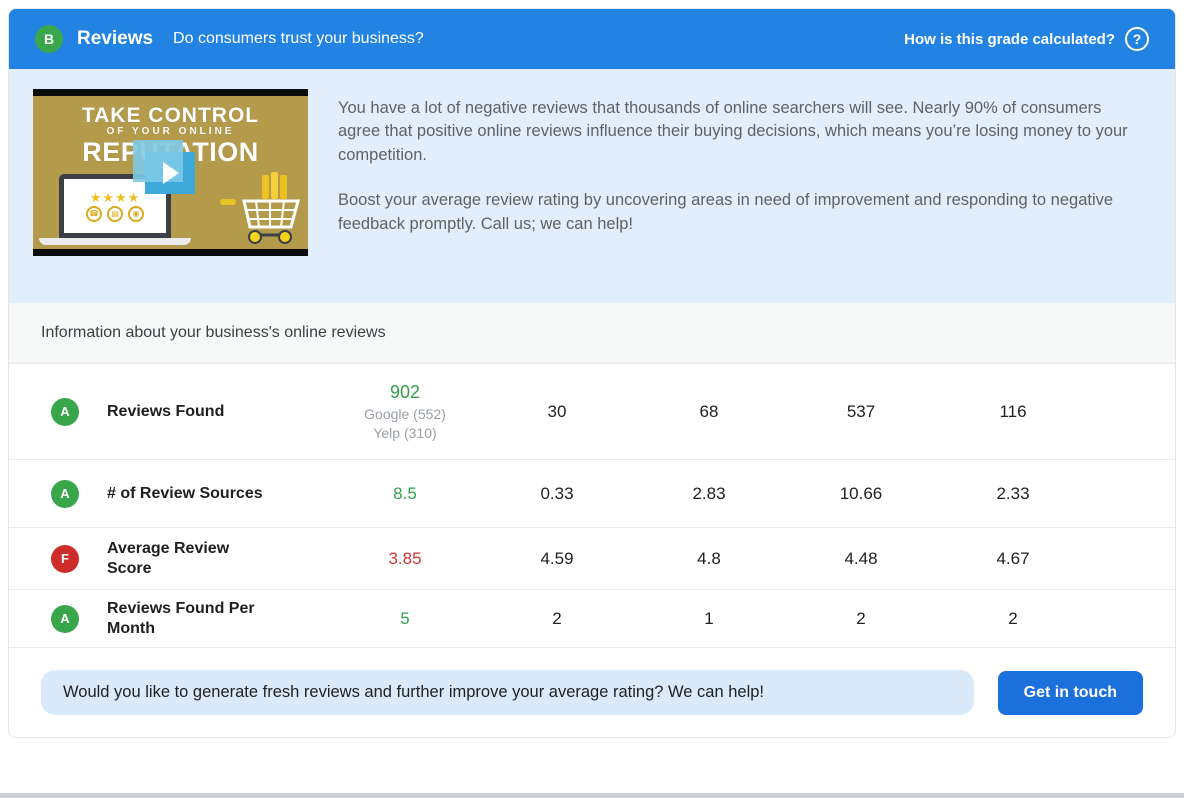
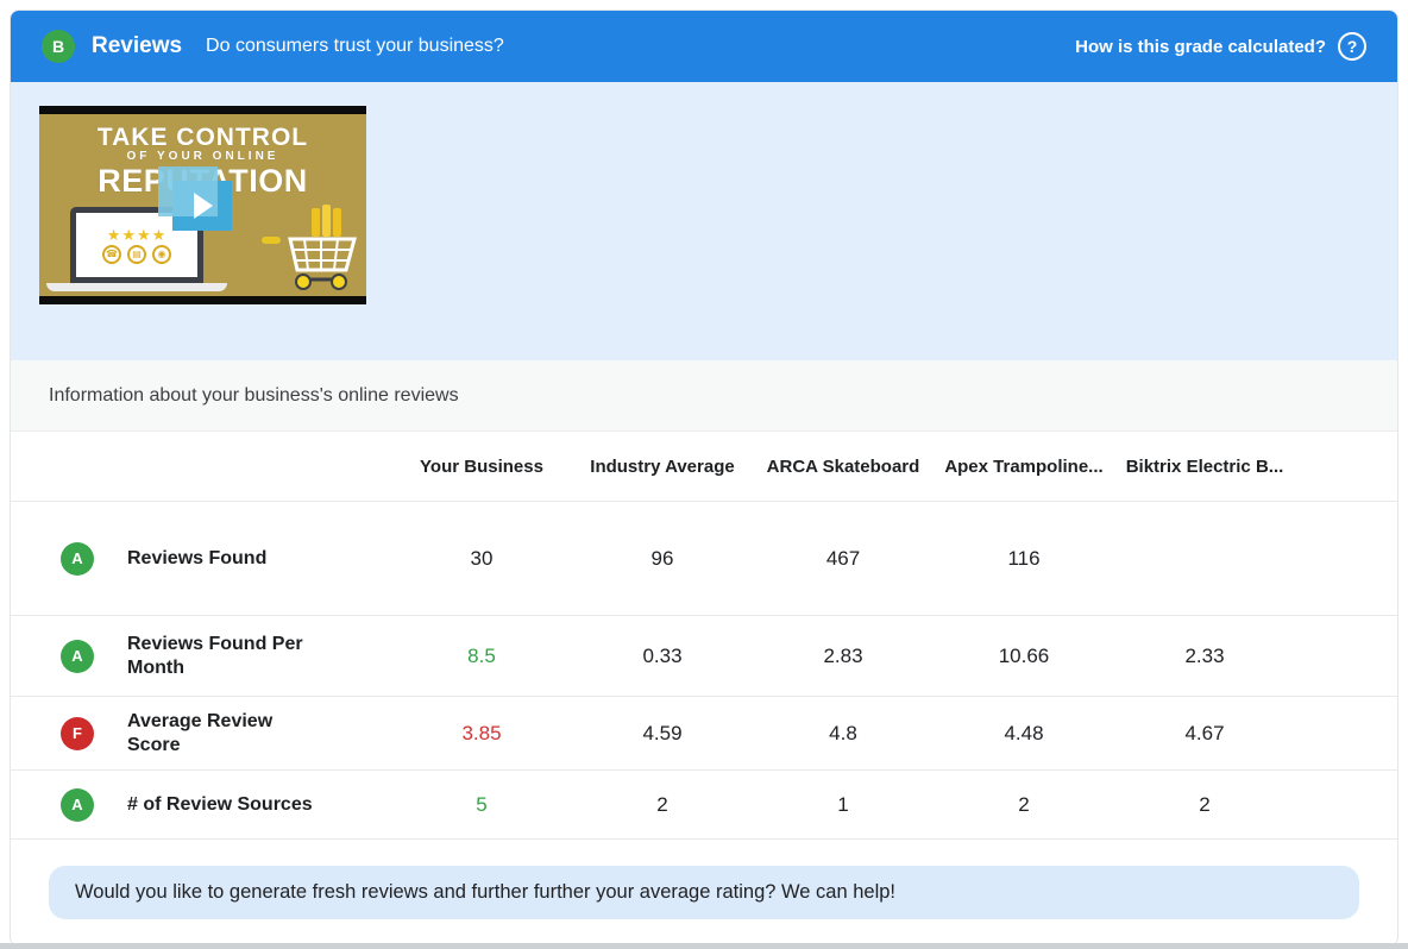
  B
  Reviews
  Do consumers trust your business?
  How is this grade calculated?
  ?
  TAKE CONTROL
  OF YOUR ONLINE
  REPTION
  ★★★★
  ☎
  ▤
  ◉
- You have a lot of negative reviews that thousands of online searchers will see. Nearly 90% of consumers agree that positive online reviews influence their buying decisions, which means you’re losing money to your competition.
- Boost your average review rating by uncovering areas in need of improvement and responding to negative feedback promptly. Call us; we can help!
  Information about your business's online reviews
+ Your Business
+ Industry Average
+ ARCA Skateboard
+ Apex Trampoline...
+ Biktrix Electric B...
  A
  Reviews Found
- 902
- Google (552)
- Yelp (310)
  30
- 68
+ 96
- 537
+ 467
  116
  A
- # of Review Sources
+ Reviews Found Per Month
  8.5
  0.33
  2.83
  10.66
  2.33
  F
  Average Review Score
  3.85
  4.59
  4.8
  4.48
  4.67
  A
- Reviews Found Per Month
+ # of Review Sources
  5
  2
  1
  2
  2
- Would you like to generate fresh reviews and further improve your average rating? We can help!
+ Would you like to generate fresh reviews and further further your average rating? We can help!
- Get in touch
